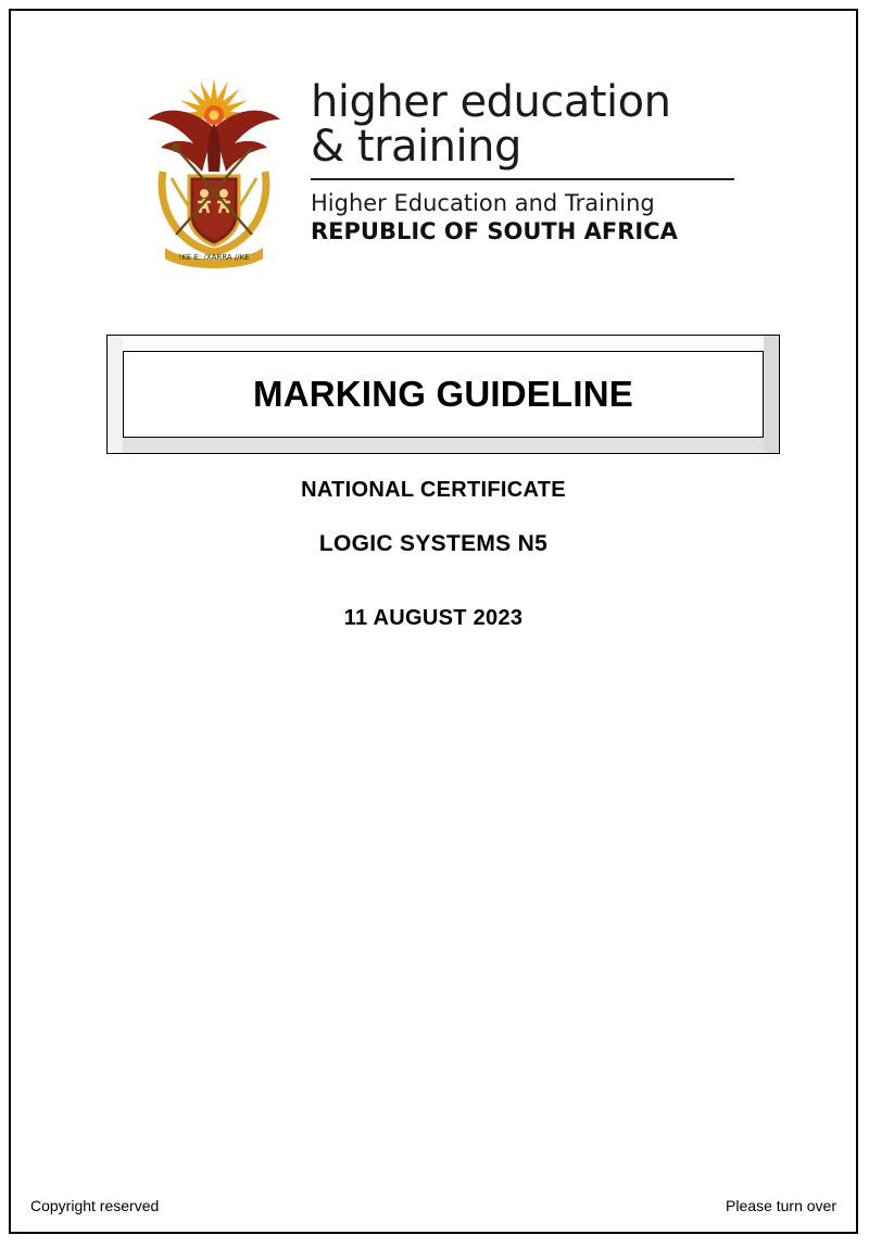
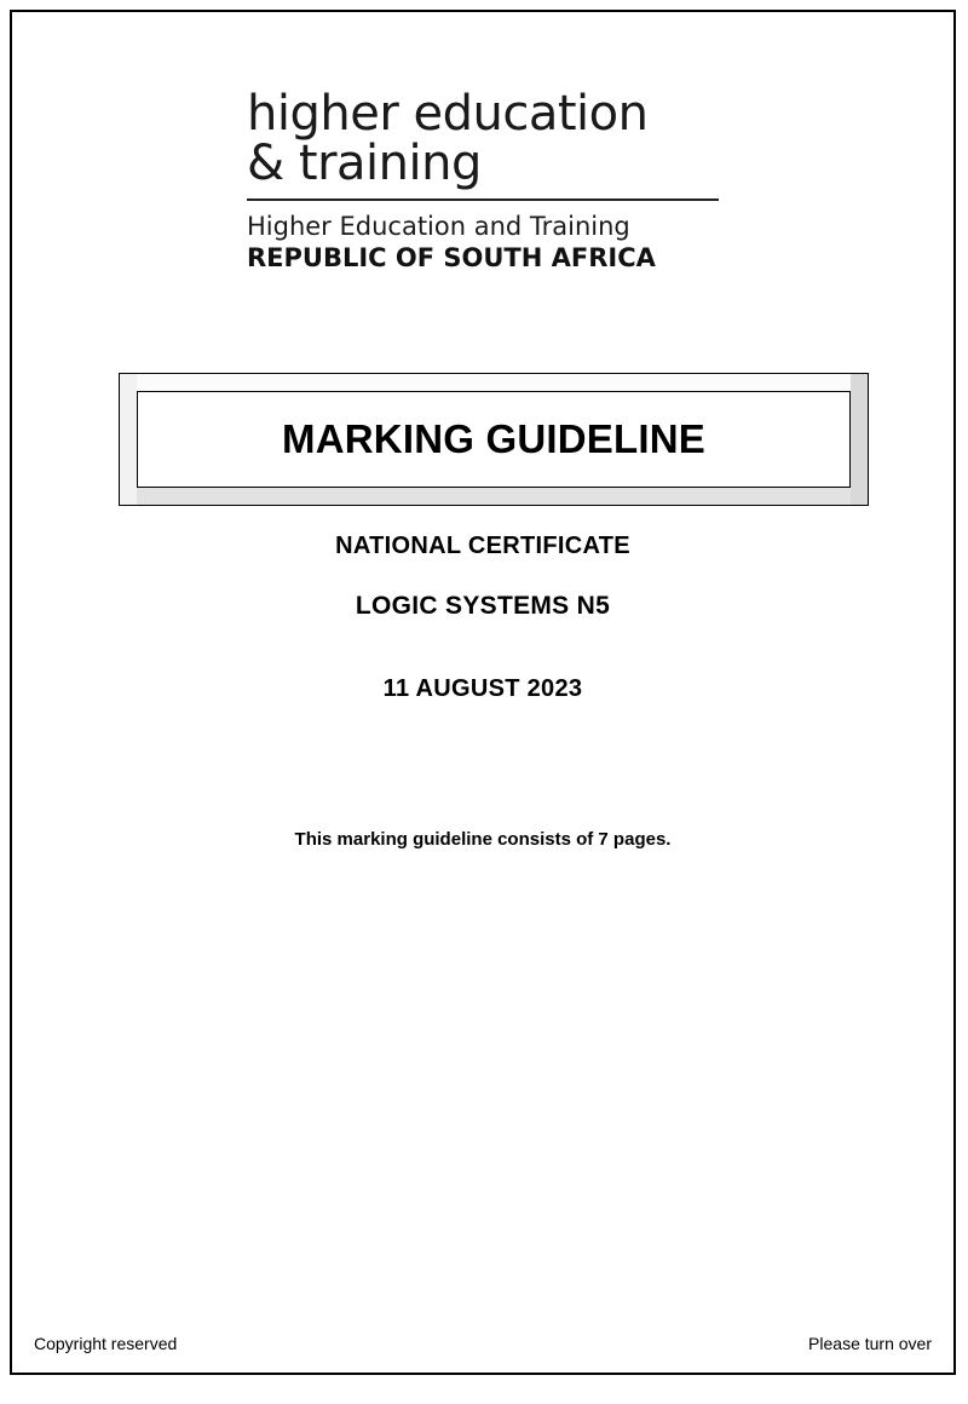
- !KE E: /XARRA //KE
  higher education
  & training
  Higher Education and Training
  REPUBLIC OF SOUTH AFRICA
  MARKING GUIDELINE
  NATIONAL CERTIFICATE
  LOGIC SYSTEMS N5
  11 AUGUST 2023
+ This marking guideline consists of 7 pages.
  Copyright reserved
  Please turn over
